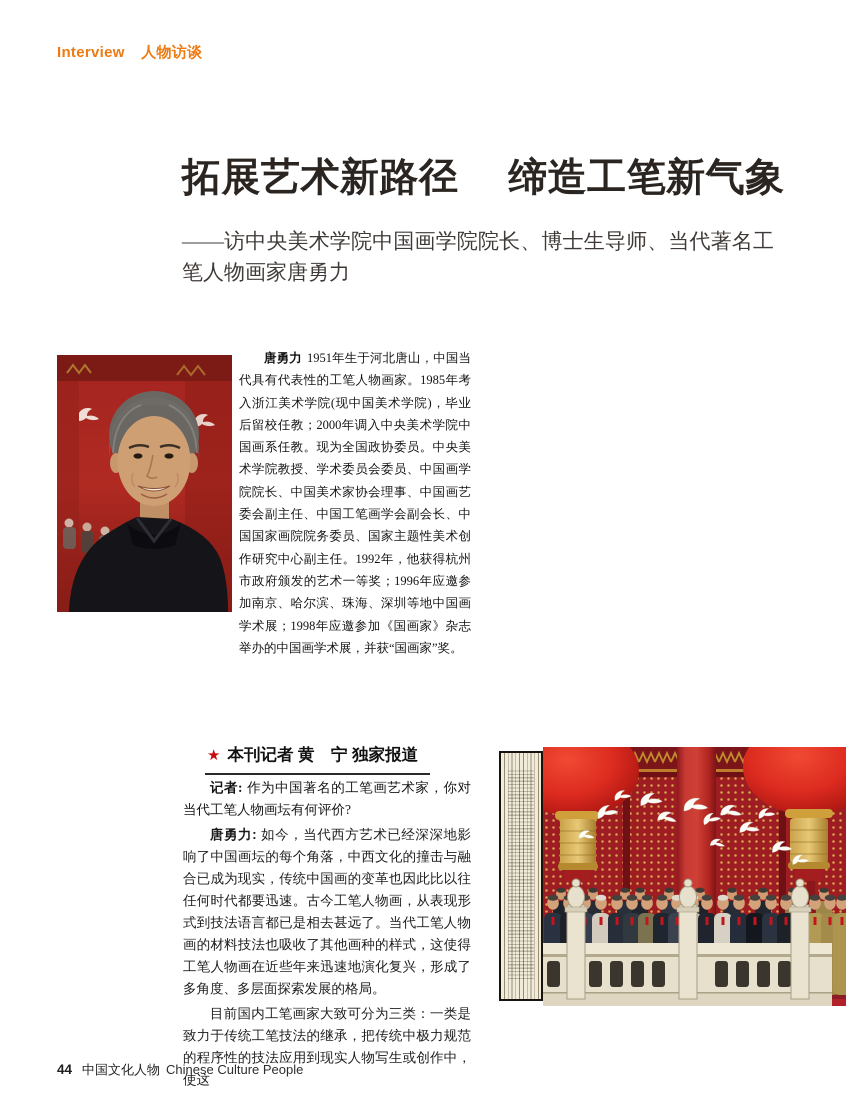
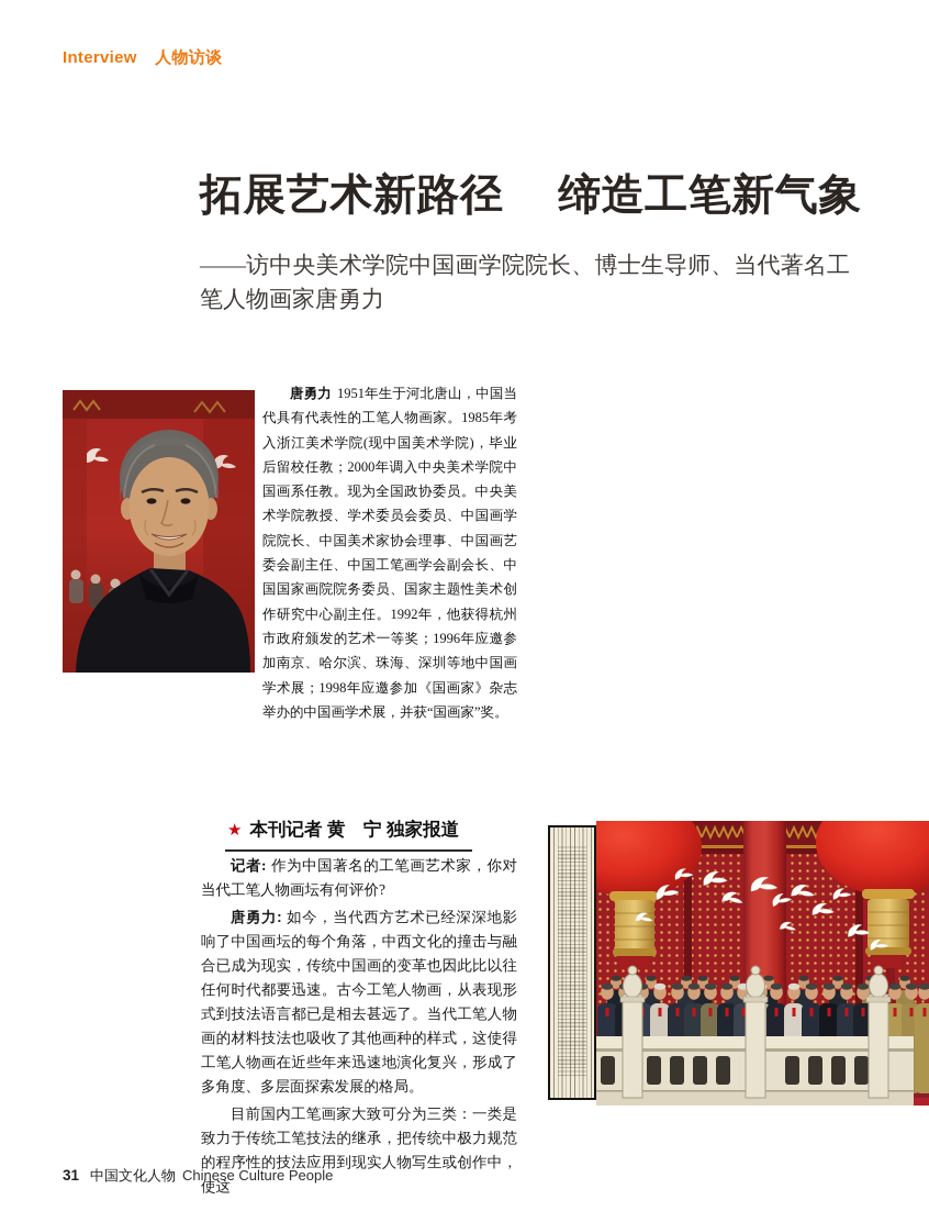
  Interview 人物访谈
  拓展艺术新路径 缔造工笔新气象
  ——访中央美术学院中国画学院院长、博士生导师、当代著名工笔人物画家唐勇力
  唐勇力 1951年生于河北唐山，中国当代具有代表性的工笔人物画家。1985年考入浙江美术学院(现中国美术学院)，毕业后留校任教；2000年调入中央美术学院中国画系任教。现为全国政协委员。中央美术学院教授、学术委员会委员、中国画学院院长、中国美术家协会理事、中国画艺委会副主任、中国工笔画学会副会长、中国国家画院院务委员、国家主题性美术创作研究中心副主任。1992年，他获得杭州市政府颁发的艺术一等奖；1996年应邀参加南京、哈尔滨、珠海、深圳等地中国画学术展；1998年应邀参加《国画家》杂志举办的中国画学术展，并获“国画家”奖。
  ★ 本刊记者 黄 宁 独家报道
  记者: 作为中国著名的工笔画艺术家，你对当代工笔人物画坛有何评价?
  唐勇力: 如今，当代西方艺术已经深深地影响了中国画坛的每个角落，中西文化的撞击与融合已成为现实，传统中国画的变革也因此比以往任何时代都要迅速。古今工笔人物画，从表现形式到技法语言都已是相去甚远了。当代工笔人物画的材料技法也吸收了其他画种的样式，这使得工笔人物画在近些年来迅速地演化复兴，形成了多角度、多层面探索发展的格局。
  目前国内工笔画家大致可分为三类：一类是致力于传统工笔技法的继承，把传统中极力规范的程序性的技法应用到现实人物写生或创作中，使这
- 44 中国文化人物 Chinese Culture People
+ 31 中国文化人物 Chinese Culture People
